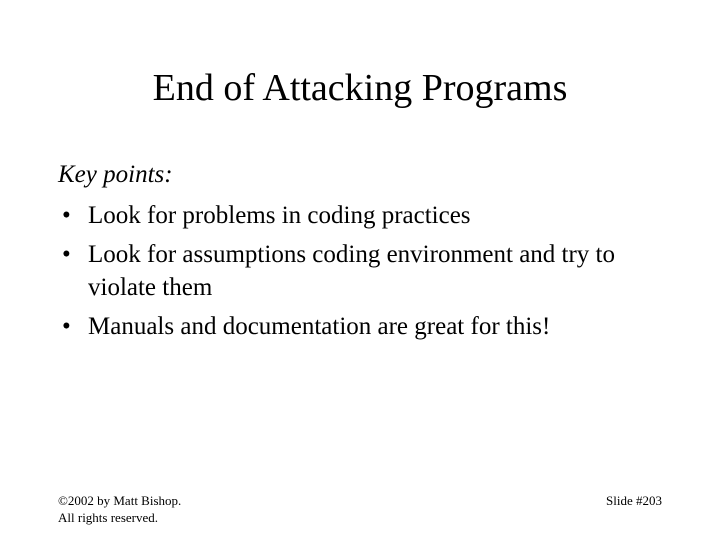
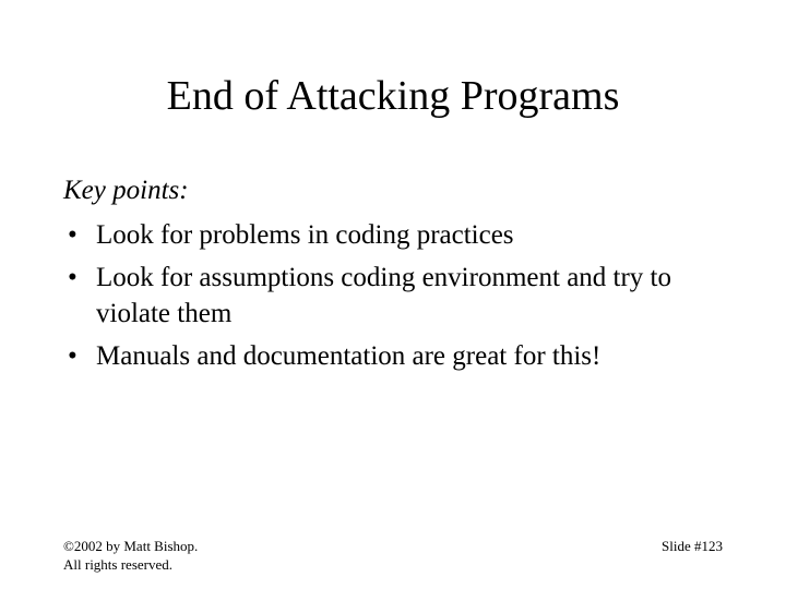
  End of Attacking Programs
  Key points:
  •
  Look for problems in coding practices
  •
  Look for assumptions coding environment and try to violate them
  •
  Manuals and documentation are great for this!
  ©2002 by Matt Bishop.
  All rights reserved.
- Slide #203
+ Slide #123
